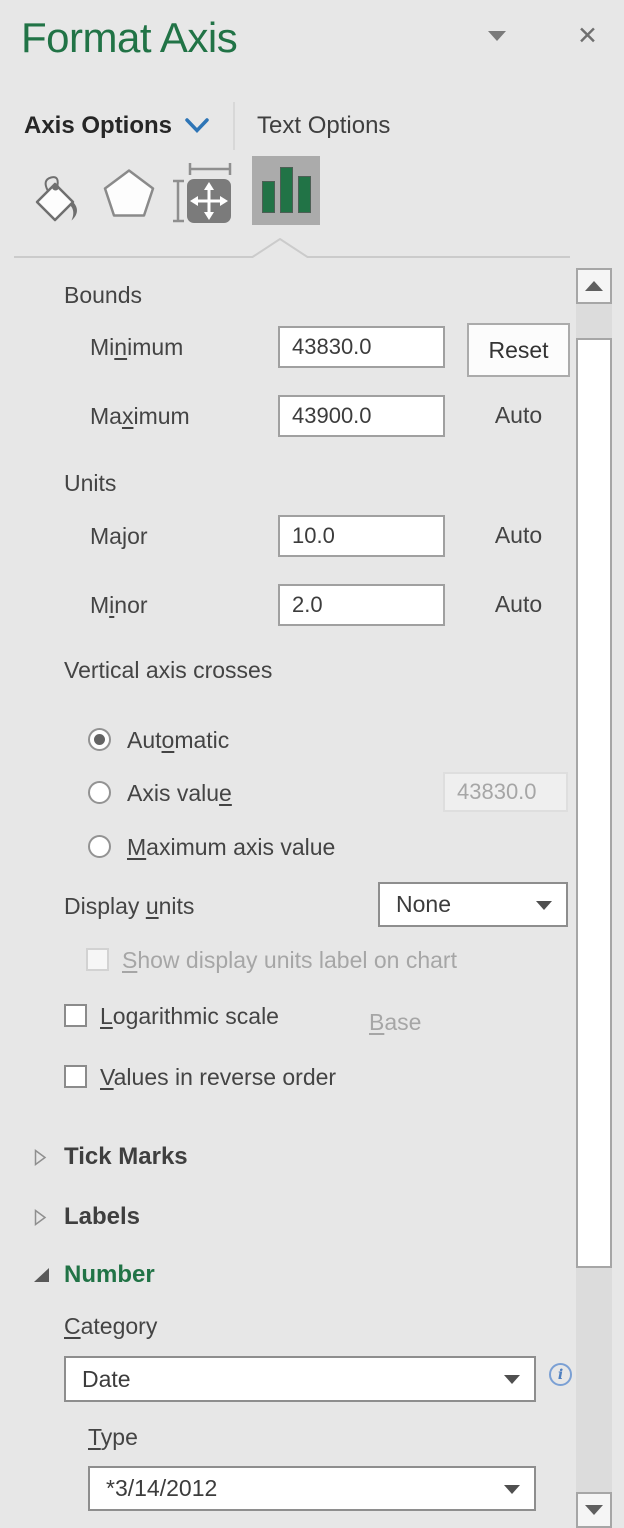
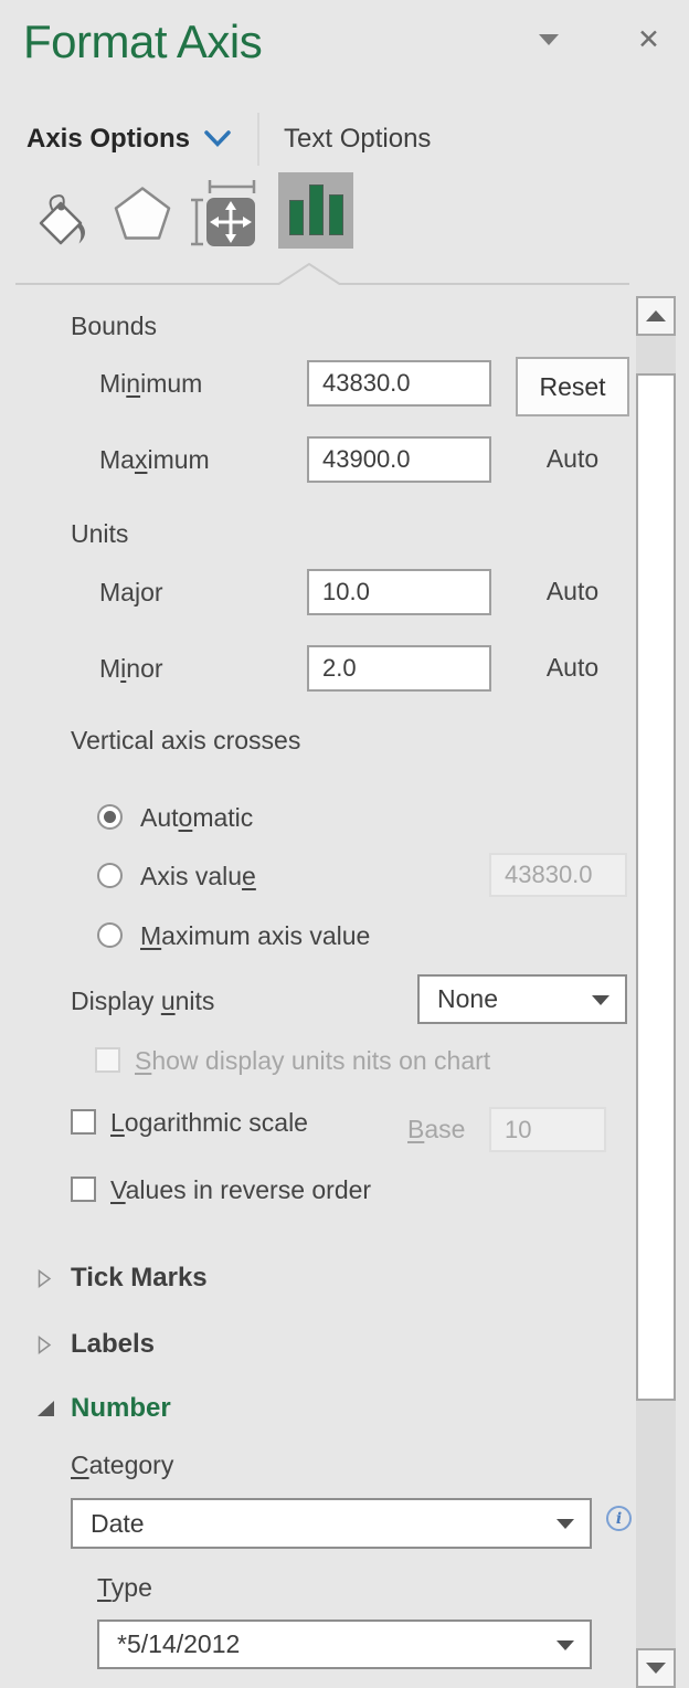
  Format Axis
  ✕
  Axis Options
  Text Options
  Bounds
  Minimum
  43830.0
  Reset
  Maximum
  43900.0
  Auto
  Units
  Major
  10.0
  Auto
  Minor
  2.0
  Auto
  Vertical axis crosses
  Automatic
  Axis value
  43830.0
  Maximum axis value
  Display units
  None
- Show display units label on chart
+ Show display units nits on chart
  Logarithmic scale
  Base
+ 10
  Values in reverse order
  Tick Marks
  Labels
  Number
  Category
  Date
  i
  Type
- *3/14/2012
+ *5/14/2012
